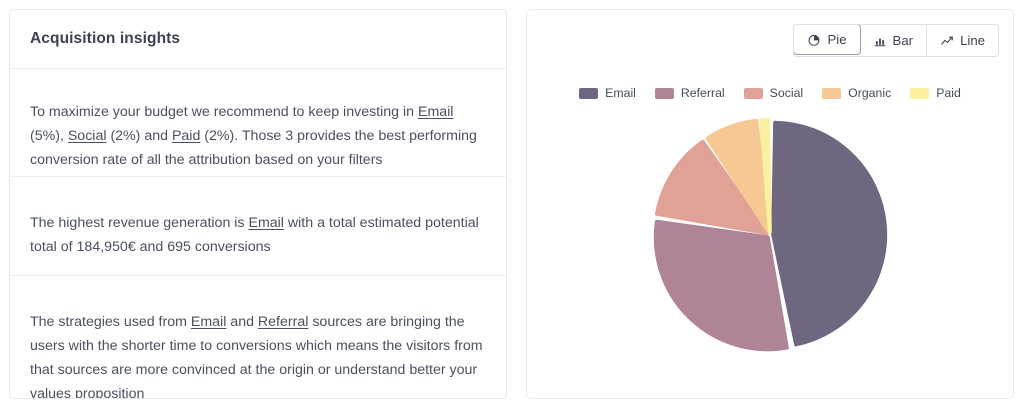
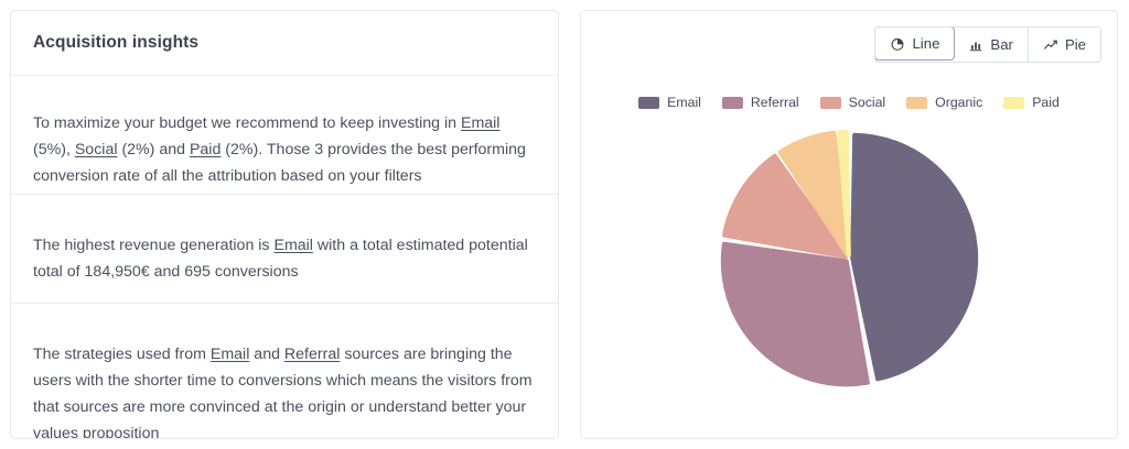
  Acquisition insights
  To maximize your budget we recommend to keep investing in Email (5%), Social (2%) and Paid (2%). Those 3 provides the best performing conversion rate of all the attribution based on your filters
  The highest revenue generation is Email with a total estimated potential total of 184,950€ and 695 conversions
  The strategies used from Email and Referral sources are bringing the users with the shorter time to conversions which means the visitors from that sources are more convinced at the origin or understand better your values proposition
- Pie
+ Line
  Bar
- Line
+ Pie
  Email
  Referral
  Social
  Organic
  Paid
